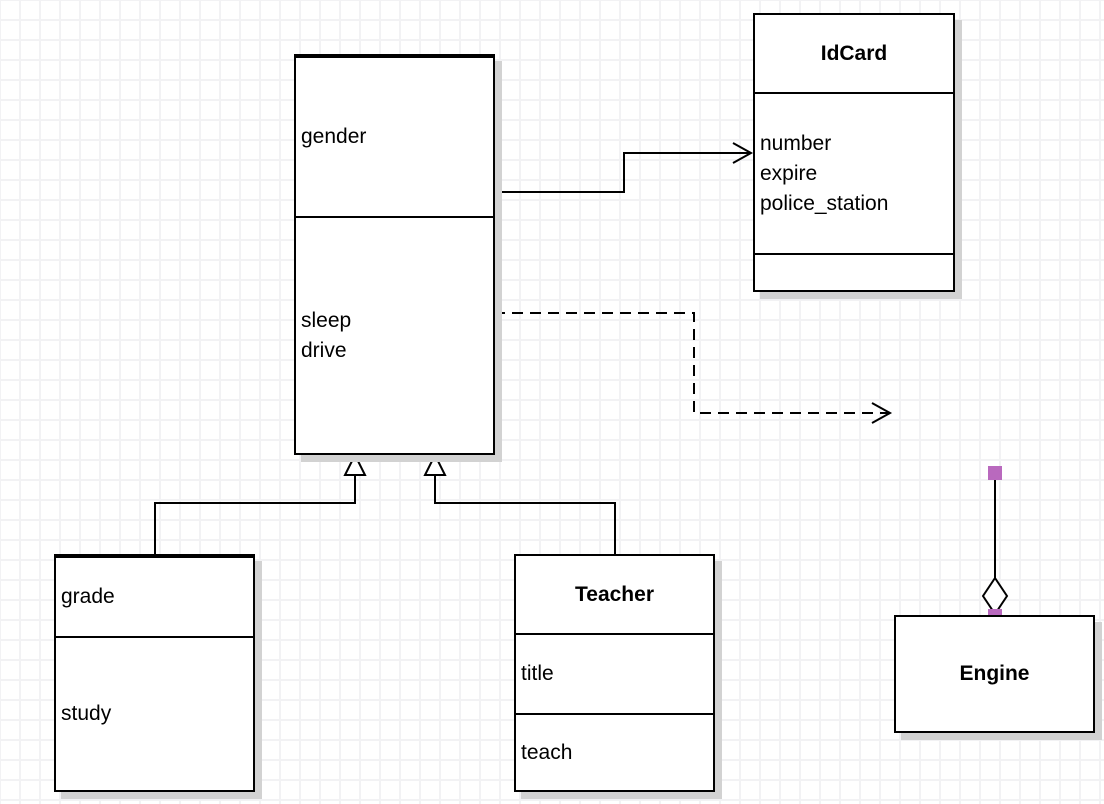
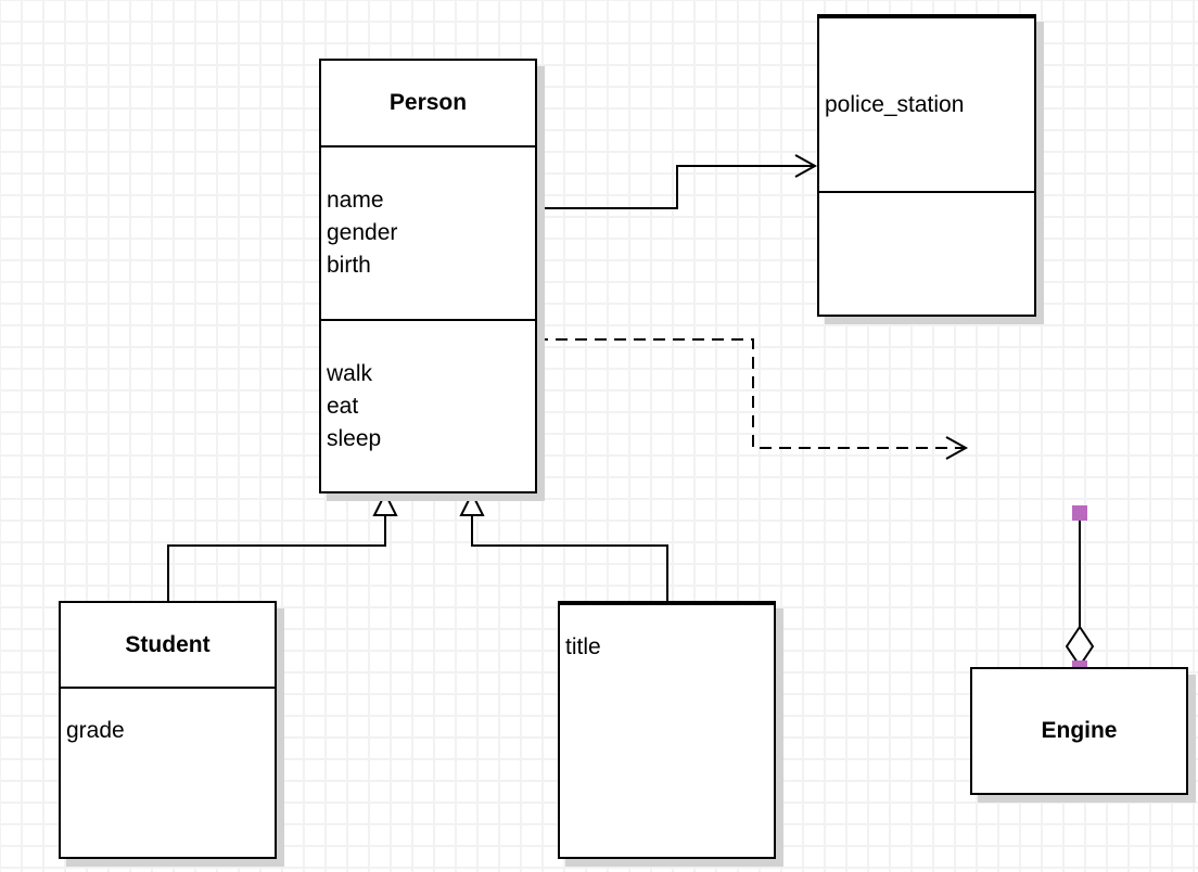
+ Person
+ name
  gender
+ birth
+ walk
+ eat
  sleep
- drive
- IdCard
- number
- expire
  police_station
+ Student
  grade
- study
- Teacher
  title
- teach
  Engine
